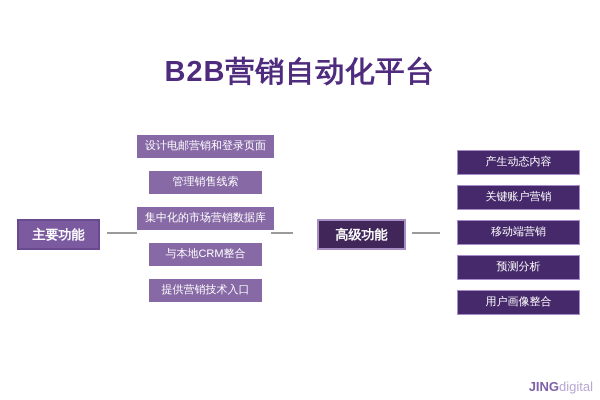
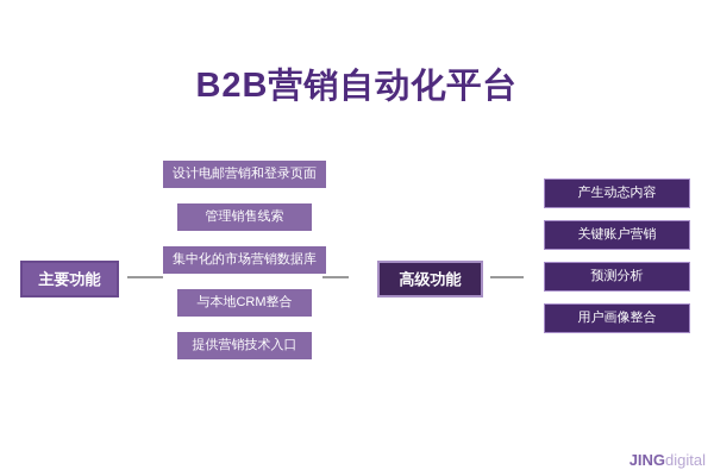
  B2B营销自动化平台
  主要功能
  设计电邮营销和登录页面
  管理销售线索
  集中化的市场营销数据库
  与本地CRM整合
  提供营销技术入口
  高级功能
  产生动态内容
  关键账户营销
- 移动端营销
  预测分析
  用户画像整合
  JINGdigital
